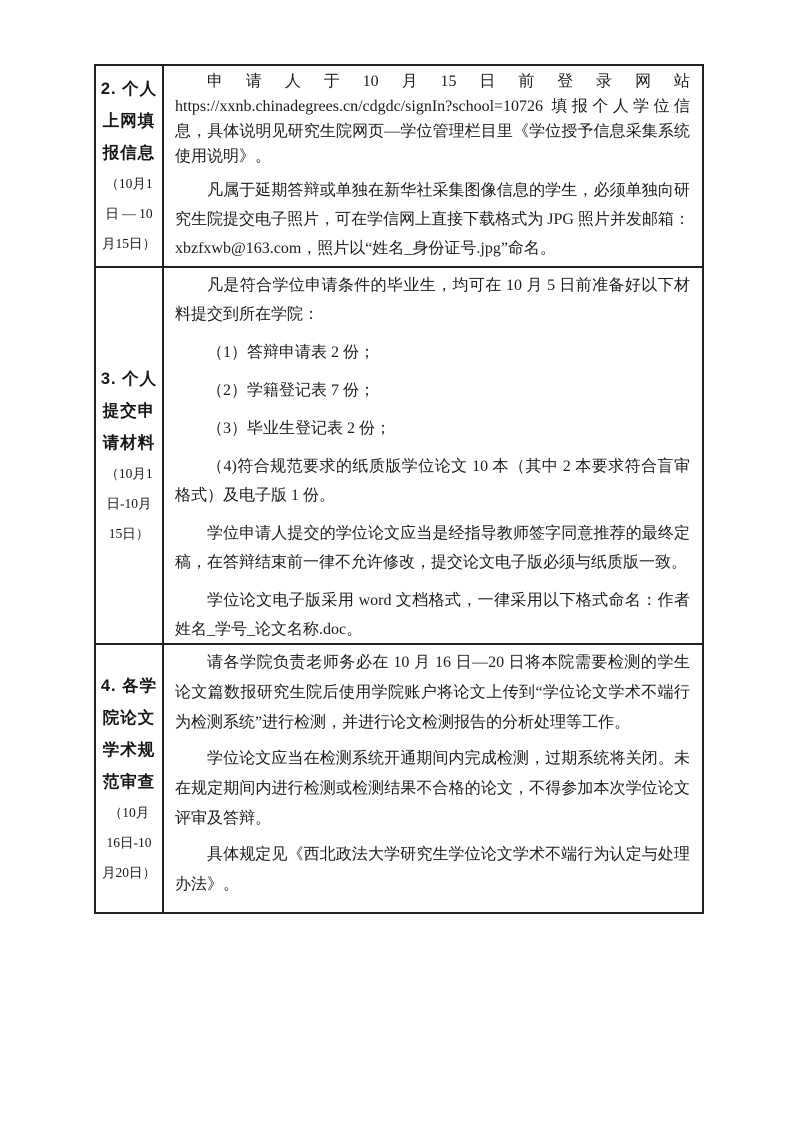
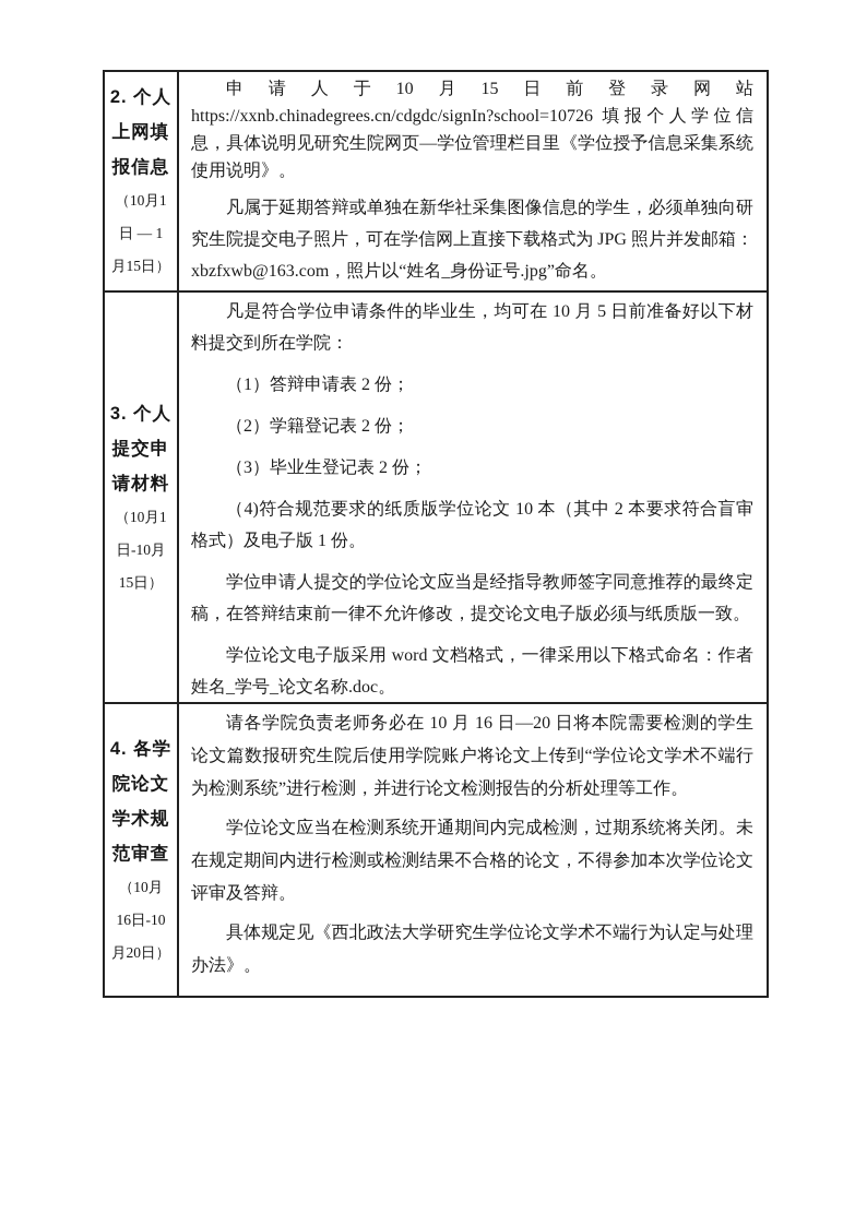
  2. 个人
  上网填
  报信息
  （10月1
- 日 — 10
+ 日 — 1
  月15日）
  申请人于10月15日前登录网站 https://xxnb.chinadegrees.cn/cdgdc/signIn?school=10726 填报个人学位信息，具体说明见研究生院网页—学位管理栏目里《学位授予信息采集系统使用说明》。
  凡属于延期答辩或单独在新华社采集图像信息的学生，必须单独向研究生院提交电子照片，可在学信网上直接下载格式为 JPG 照片并发邮箱：xbzfxwb@163.com，照片以“姓名_身份证号.jpg”命名。
  3. 个人
  提交申
  请材料
  （10月1
  日-10月
  15日）
  凡是符合学位申请条件的毕业生，均可在 10 月 5 日前准备好以下材料提交到所在学院：
  （1）答辩申请表 2 份；
- （2）学籍登记表 7 份；
+ （2）学籍登记表 2 份；
  （3）毕业生登记表 2 份；
  （4)符合规范要求的纸质版学位论文 10 本（其中 2 本要求符合盲审格式）及电子版 1 份。
  学位申请人提交的学位论文应当是经指导教师签字同意推荐的最终定稿，在答辩结束前一律不允许修改，提交论文电子版必须与纸质版一致。
  学位论文电子版采用 word 文档格式，一律采用以下格式命名：作者姓名_学号_论文名称.doc。
  4. 各学
  院论文
  学术规
  范审查
  （10月
  16日-10
  月20日）
  请各学院负责老师务必在 10 月 16 日—20 日将本院需要检测的学生论文篇数报研究生院后使用学院账户将论文上传到“学位论文学术不端行为检测系统”进行检测，并进行论文检测报告的分析处理等工作。
  学位论文应当在检测系统开通期间内完成检测，过期系统将关闭。未在规定期间内进行检测或检测结果不合格的论文，不得参加本次学位论文评审及答辩。
  具体规定见《西北政法大学研究生学位论文学术不端行为认定与处理办法》。
